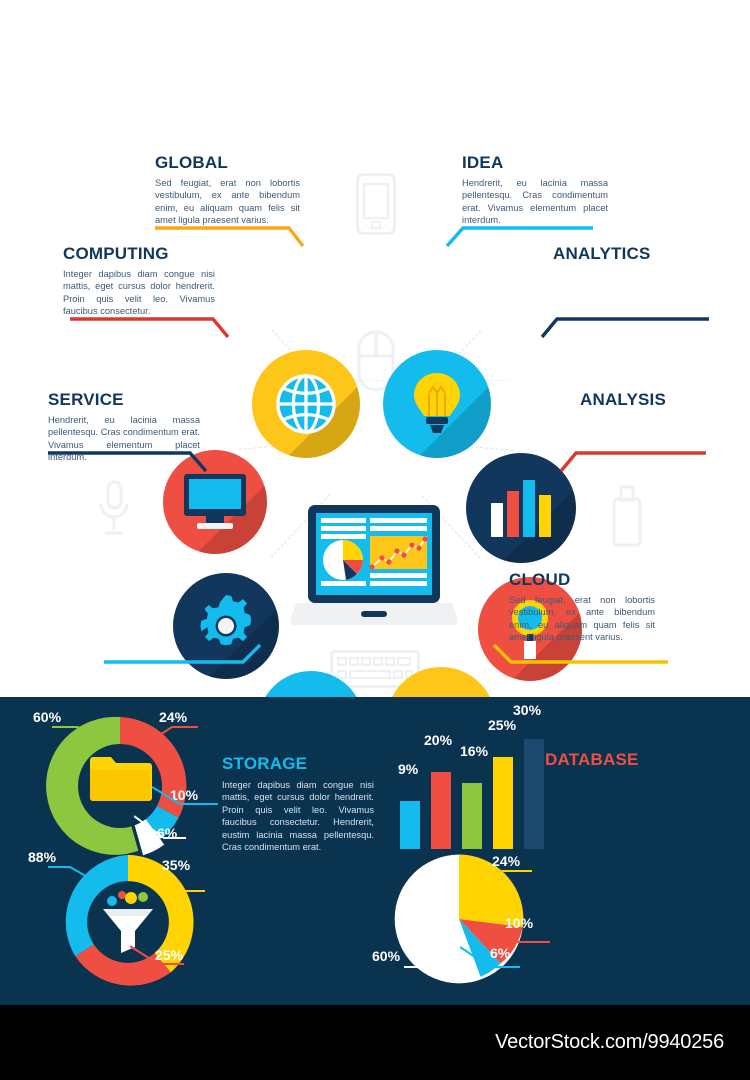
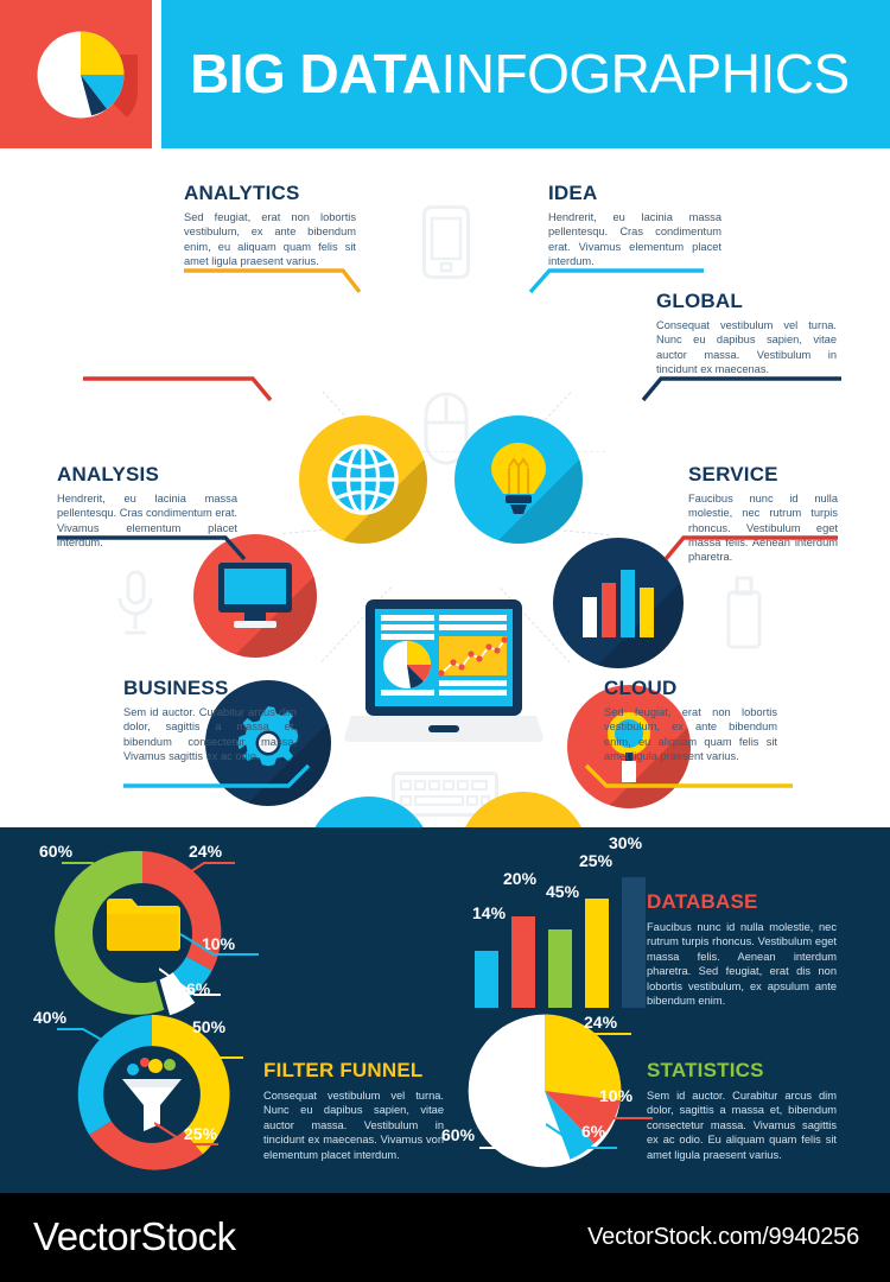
+ BIG DATAINFOGRAPHICS
- GLOBAL
+ ANALYTICS
  Sed feugiat, erat non lobortis vestibulum, ex ante bibendum enim, eu aliquam quam felis sit amet ligula praesent varius.
  IDEA
  Hendrerit, eu lacinia massa pellentesqu. Cras condimentum erat. Vivamus elementum placet interdum.
- COMPUTING
- Integer dapibus diam congue nisi mattis, eget cursus dolor hendrerit. Proin quis velit leo. Vivamus faucibus consectetur.
- ANALYTICS
+ GLOBAL
+ Consequat vestibulum vel turna. Nunc eu dapibus sapien, vitae auctor massa. Vestibulum in tincidunt ex maecenas.
- SERVICE
+ ANALYSIS
  Hendrerit, eu lacinia massa pellentesqu. Cras condimentum erat. Vivamus elementum placet interdum.
- ANALYSIS
+ SERVICE
+ Faucibus nunc id nulla molestie, nec rutrum turpis rhoncus. Vestibulum eget massa felis. Aenean interdum pharetra.
+ BUSINESS
+ Sem id auctor. Curabitur arcus dim dolor, sagittis a massa et, bibendum consectetur massa. Vivamus sagittis ex ac odio.
  CLOUD
  Sed feugiat, erat non lobortis vestibulum, ex ante bibendum enim, eu aliquam quam felis sit amet ligula praesent varius.
  60%
  24%
  10%
  6%
- STORAGE
- Integer dapibus diam congue nisi mattis, eget cursus dolor hendrerit. Proin quis velit leo. Vivamus faucibus consectetur. Hendrerit, eustim lacinia massa pellentesqu. Cras condimentum erat.
- 9%
+ 14%
  20%
- 16%
+ 45%
  25%
  30%
  DATABASE
+ Faucibus nunc id nulla molestie, nec rutrum turpis rhoncus. Vestibulum eget massa felis. Aenean interdum pharetra. Sed feugiat, erat dis non lobortis vestibulum, ex apsulum ante bibendum enim.
- 88%
+ 40%
- 35%
+ 50%
  25%
+ FILTER FUNNEL
+ Consequat vestibulum vel turna. Nunc eu dapibus sapien, vitae auctor massa. Vestibulum in tincidunt ex maecenas. Vivamus von elementum placet interdum.
  24%
  10%
  6%
  60%
+ STATISTICS
+ Sem id auctor. Curabitur arcus dim dolor, sagittis a massa et, bibendum consectetur massa. Vivamus sagittis ex ac odio. Eu aliquam quam felis sit amet ligula praesent varius.
+ VectorStock
  VectorStock.com/9940256
